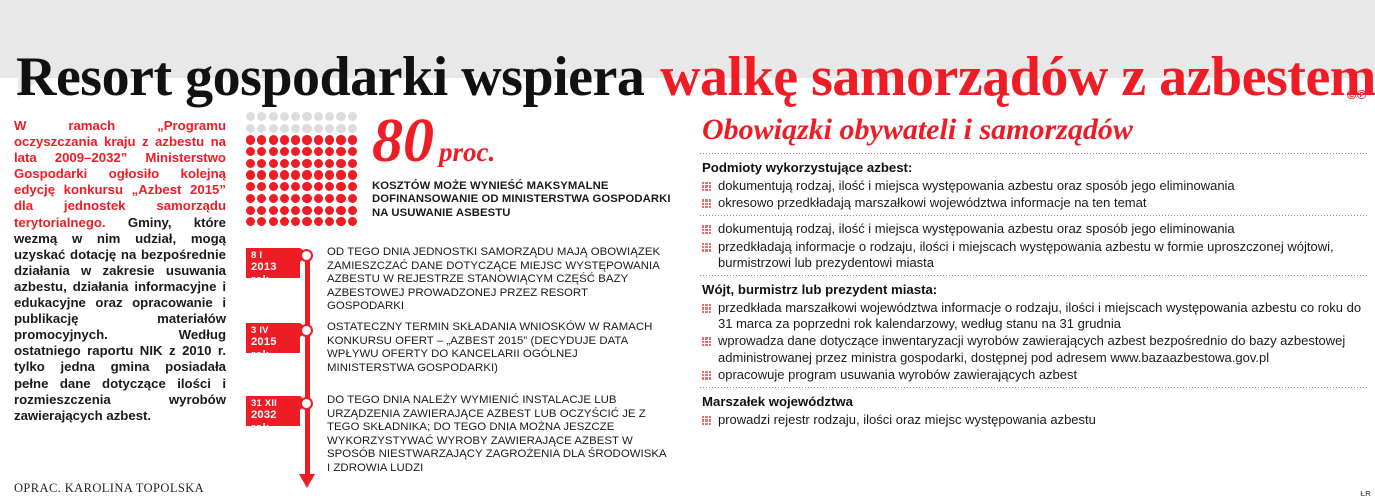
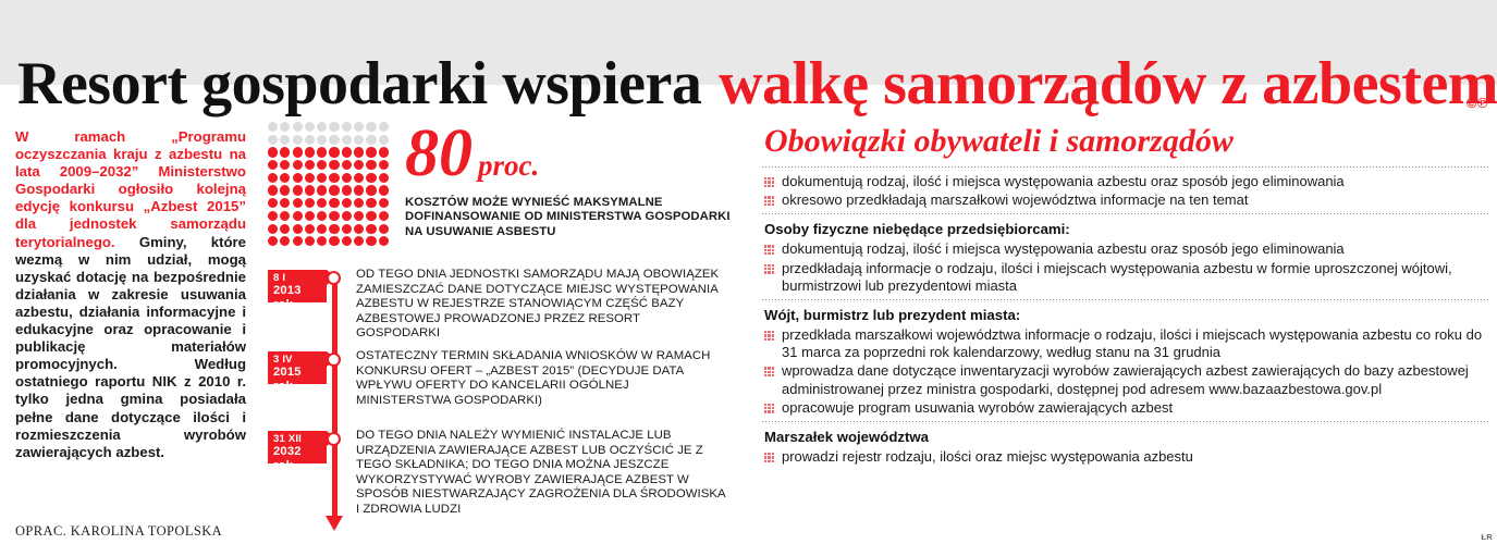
  Resort gospodarki wspiera
  walkę samorządów z azbestem
  ©℗
  W ramach „Programu oczyszczania kraju z azbestu na lata 2009–2032” Ministerstwo Gospodarki ogłosiło kolejną edycję konkursu „Azbest 2015” dla jednostek samorządu terytorialnego. Gminy, które wezmą w nim udział, mogą uzyskać dotację na bezpośrednie działania w zakresie usuwania azbestu, działania informacyjne i edukacyjne oraz opracowanie i publikację materiałów promocyjnych. Według ostatniego raportu NIK z 2010 r. tylko jedna gmina posiadała pełne dane dotyczące ilości i rozmieszczenia wyrobów zawierających azbest.
  OPRAC. KAROLINA TOPOLSKA
  80
  proc.
  KOSZTÓW MOŻE WYNIEŚĆ MAKSYMALNE DOFINANSOWANIE OD MINISTERSTWA GOSPODARKI NA USUWANIE ASBESTU
  8 I
  OD TEGO DNIA JEDNOSTKI SAMORZĄDU MAJĄ OBOWIĄZEK ZAMIESZCZAĆ DANE DOTYCZĄCE MIEJSC WYSTĘPOWANIA AZBESTU W REJESTRZE STANOWIĄCYM CZĘŚĆ BAZY AZBESTOWEJ PROWADZONEJ PRZEZ RESORT GOSPODARKI
  3 IV
  OSTATECZNY TERMIN SKŁADANIA WNIOSKÓW W RAMACH KONKURSU OFERT – „AZBEST 2015” (DECYDUJE DATA WPŁYWU OFERTY DO KANCELARII OGÓLNEJ MINISTERSTWA GOSPODARKI)
  31 XII
  DO TEGO DNIA NALEŻY WYMIENIĆ INSTALACJE LUB URZĄDZENIA ZAWIERAJĄCE AZBEST LUB OCZYŚCIĆ JE Z TEGO SKŁADNIKA; DO TEGO DNIA MOŻNA JESZCZE WYKORZYSTYWAĆ WYROBY ZAWIERAJĄCE AZBEST W SPOSÓB NIESTWARZAJĄCY ZAGROŻENIA DLA ŚRODOWISKA I ZDROWIA LUDZI
  Obowiązki obywateli i samorządów
- Podmioty wykorzystujące azbest:
  dokumentują rodzaj, ilość i miejsca występowania azbestu oraz sposób jego eliminowania
  okresowo przedkładają marszałkowi województwa informacje na ten temat
+ Osoby fizyczne niebędące przedsiębiorcami:
  dokumentują rodzaj, ilość i miejsca występowania azbestu oraz sposób jego eliminowania
  przedkładają informacje o rodzaju, ilości i miejscach występowania azbestu w formie uproszczonej wójtowi, burmistrzowi lub prezydentowi miasta
  Wójt, burmistrz lub prezydent miasta:
  przedkłada marszałkowi województwa informacje o rodzaju, ilości i miejscach występowania azbestu co roku do 31 marca za poprzedni rok kalendarzowy, według stanu na 31 grudnia
- wprowadza dane dotyczące inwentaryzacji wyrobów zawierających azbest bezpośrednio do bazy azbestowej administrowanej przez ministra gospodarki, dostępnej pod adresem www.bazaazbestowa.gov.pl
+ wprowadza dane dotyczące inwentaryzacji wyrobów zawierających azbest zawierających do bazy azbestowej administrowanej przez ministra gospodarki, dostępnej pod adresem www.bazaazbestowa.gov.pl
  opracowuje program usuwania wyrobów zawierających azbest
  Marszałek województwa
  prowadzi rejestr rodzaju, ilości oraz miejsc występowania azbestu
  ŁR
